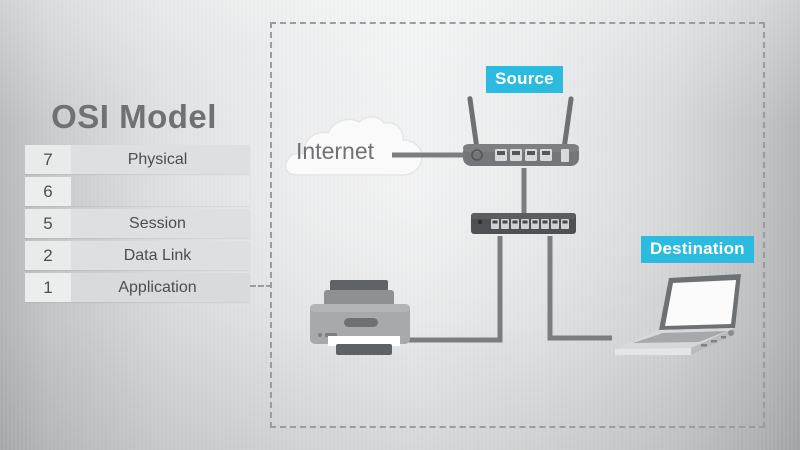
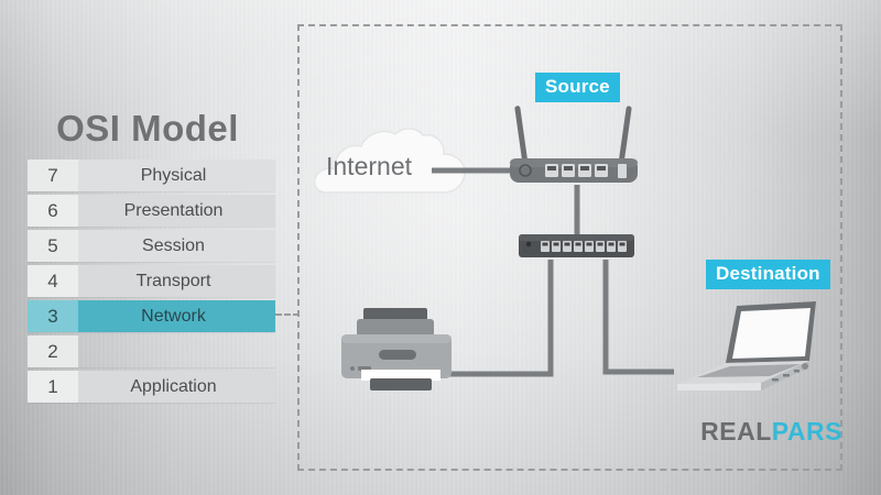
  OSI Model
  7
  Physical
  6
+ Presentation
  5
  Session
+ 4
+ Transport
+ 3
+ Network
  2
- Data Link
  1
  Application
  Internet
  Source
  Destination
+ REALPARS
